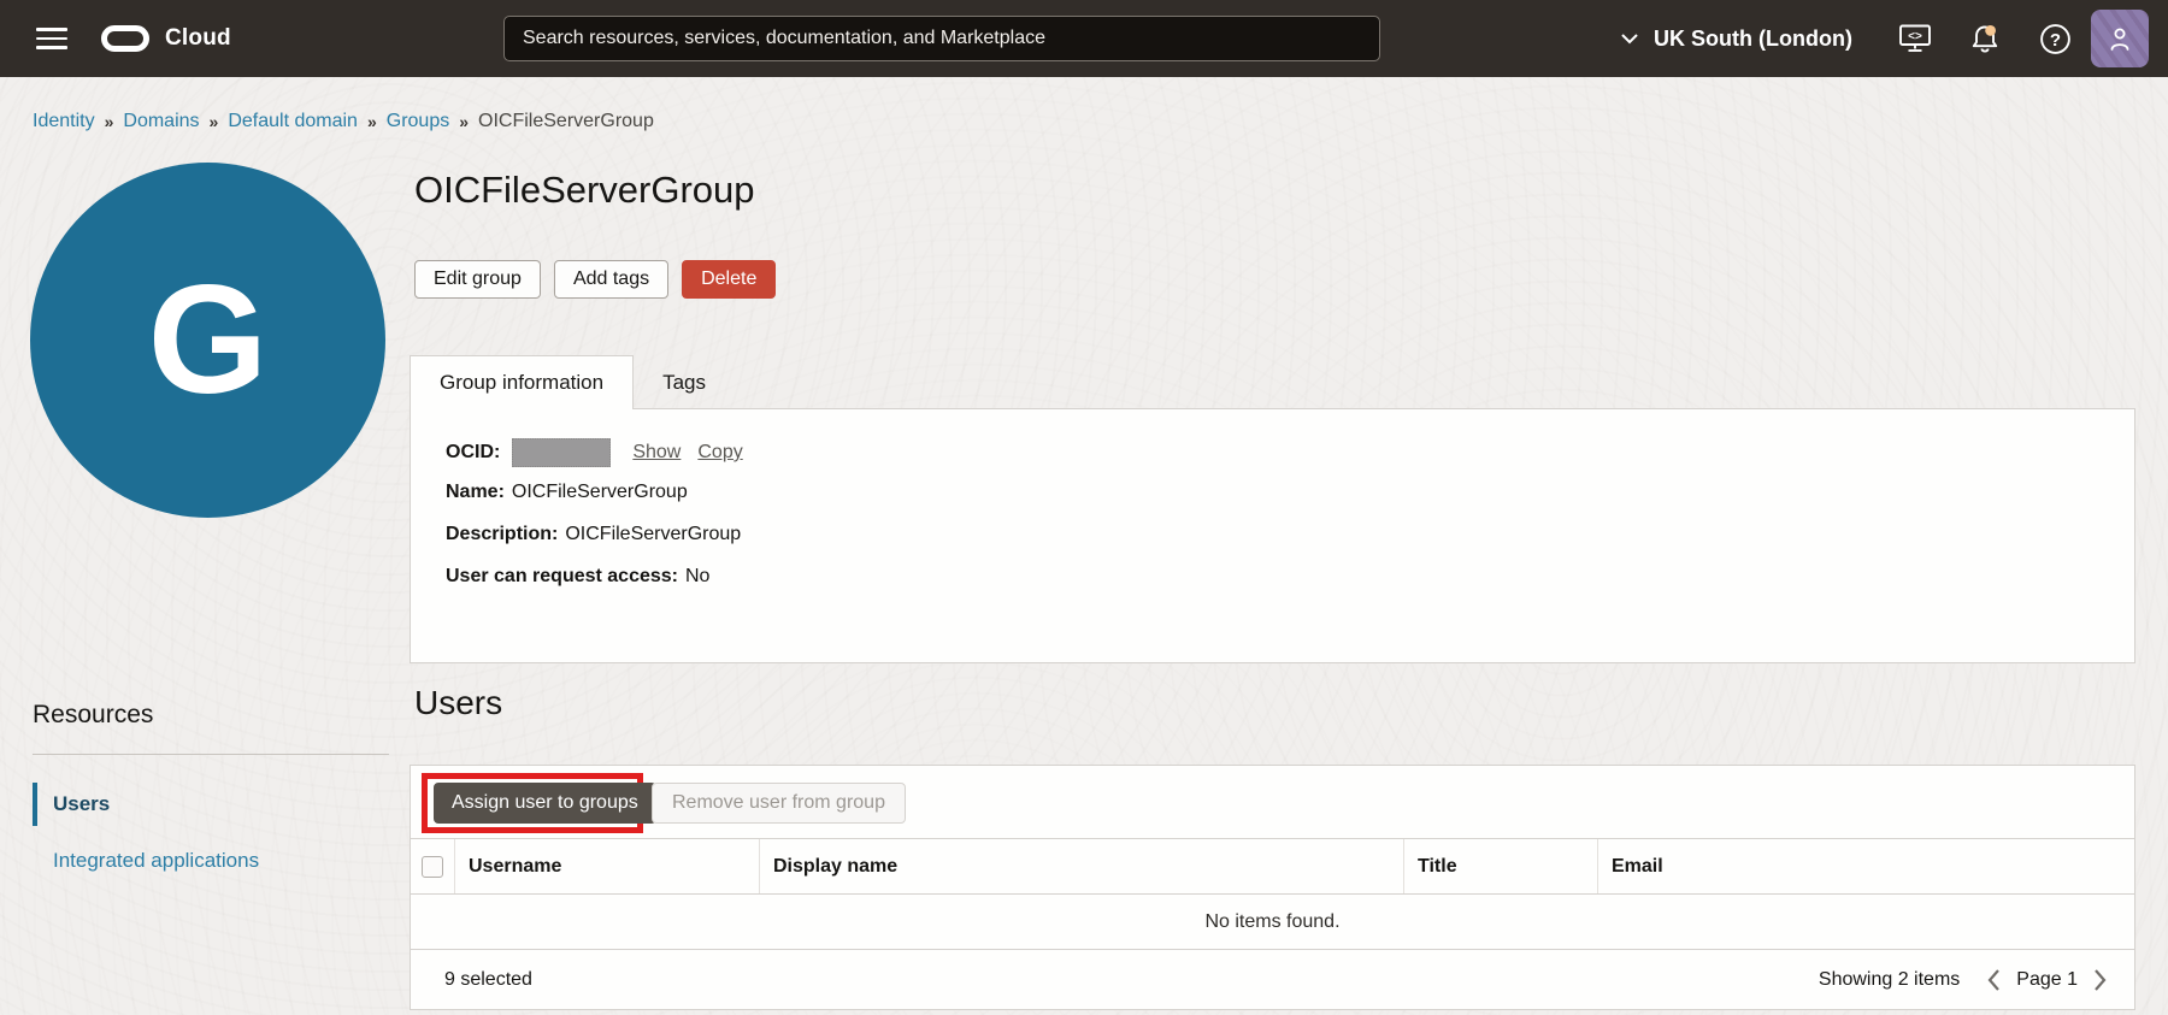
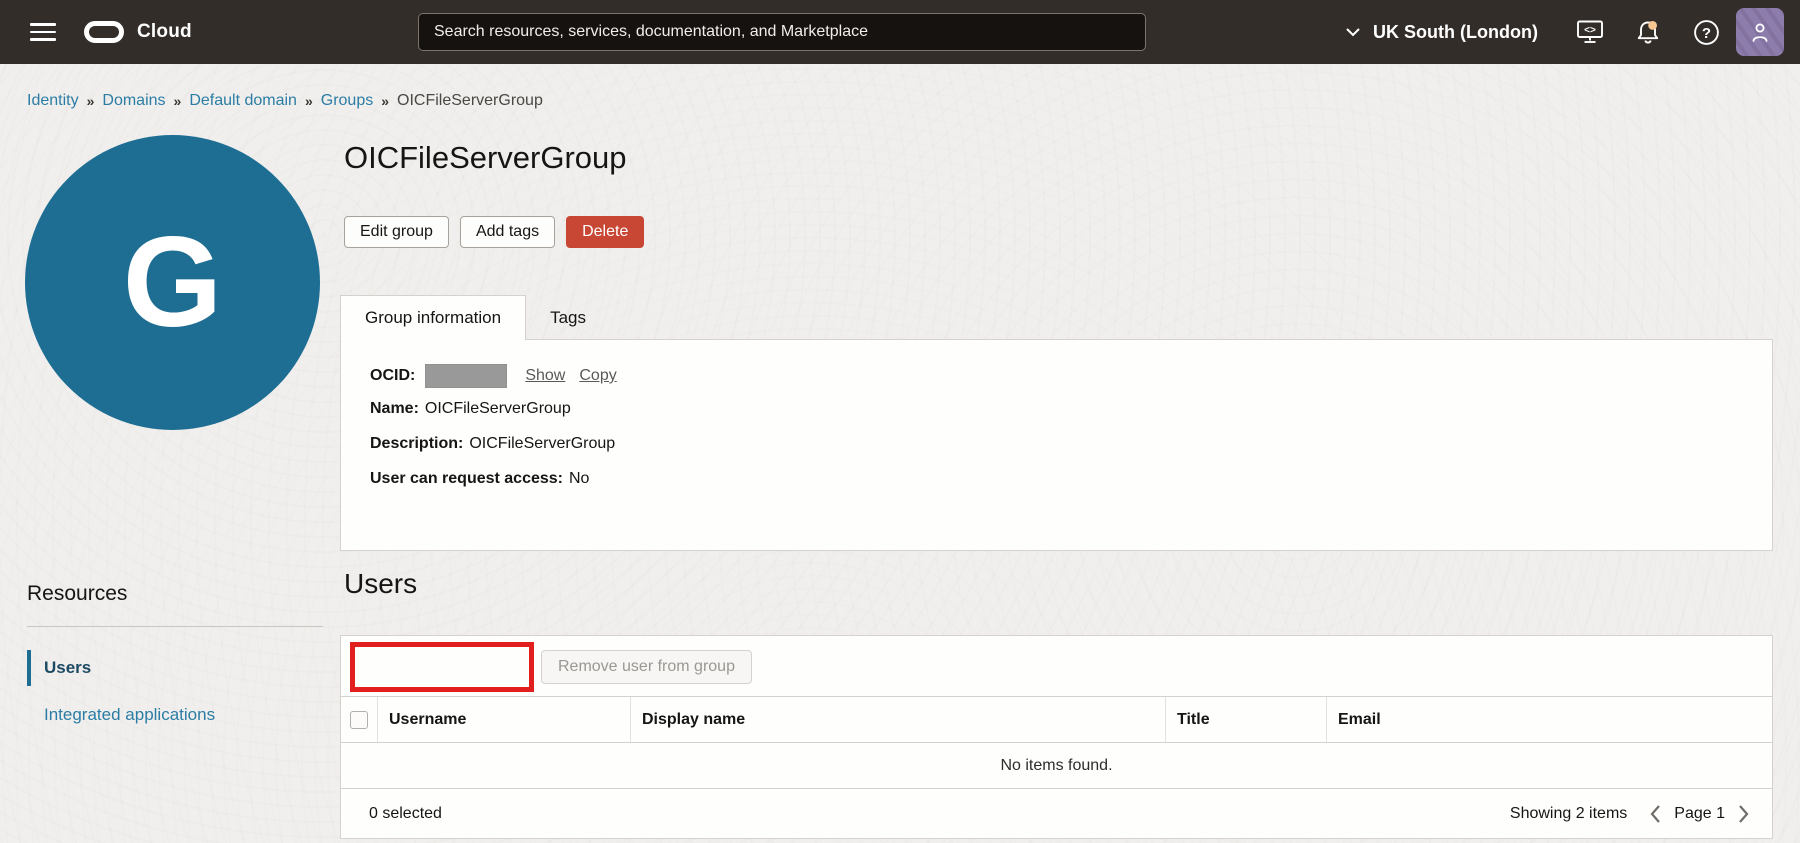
  Cloud
  Search resources, services, documentation, and Marketplace
  UK South (London)
  <>
  ?
  Identity
  »
  Domains
  »
  Default domain
  »
  Groups
  »
  OICFileServerGroup
  G
  OICFileServerGroup
  Edit group
  Add tags
  Delete
  Group information
  Tags
  OCID:
  Show
  Copy
  Name:
  OICFileServerGroup
  Description:
  OICFileServerGroup
  User can request access:
  No
  Resources
  Users
  Integrated applications
  Users
- Assign user to groups
  Remove user from group
  Username
  Display name
  Title
  Email
  No items found.
- 9 selected
+ 0 selected
  Showing 2 items
  Page 1
